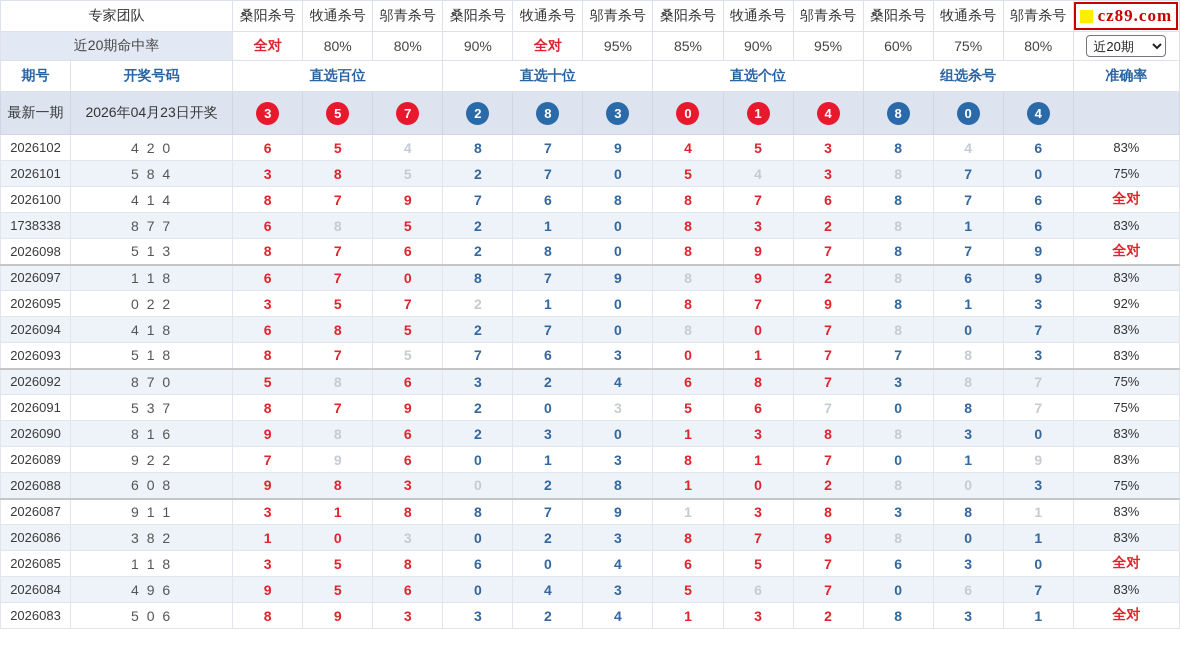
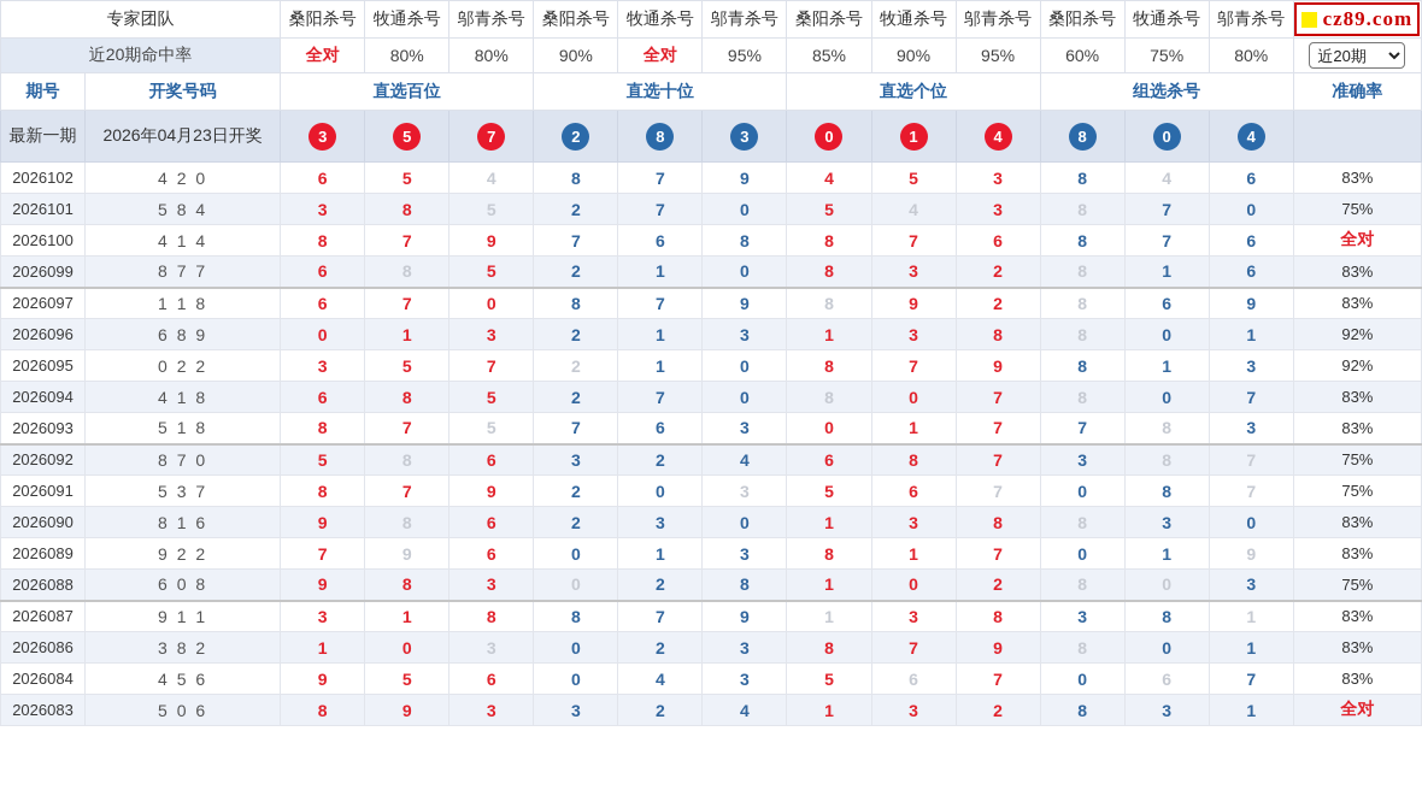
  专家团队	桑阳杀号	牧通杀号	邬青杀号	桑阳杀号	牧通杀号	邬青杀号	桑阳杀号	牧通杀号	邬青杀号	桑阳杀号	牧通杀号	邬青杀号	cz89.com
  近20期命中率	全对	80%	80%	90%	全对	95%	85%	90%	95%	60%	75%	80%	近20期
  期号	开奖号码	直选百位	直选十位	直选个位	组选杀号	准确率
  最新一期	2026年04月23日开奖	3	5	7	2	8	3	0	1	4	8	0	4
  2026102	4 2 0	6	5	4	8	7	9	4	5	3	8	4	6	83%
  2026101	5 8 4	3	8	5	2	7	0	5	4	3	8	7	0	75%
  2026100	4 1 4	8	7	9	7	6	8	8	7	6	8	7	6	全对
- 1738338	8 7 7	6	8	5	2	1	0	8	3	2	8	1	6	83%
+ 2026099	8 7 7	6	8	5	2	1	0	8	3	2	8	1	6	83%
- 2026098	5 1 3	8	7	6	2	8	0	8	9	7	8	7	9	全对
  2026097	1 1 8	6	7	0	8	7	9	8	9	2	8	6	9	83%
+ 2026096	6 8 9	0	1	3	2	1	3	1	3	8	8	0	1	92%
  2026095	0 2 2	3	5	7	2	1	0	8	7	9	8	1	3	92%
  2026094	4 1 8	6	8	5	2	7	0	8	0	7	8	0	7	83%
  2026093	5 1 8	8	7	5	7	6	3	0	1	7	7	8	3	83%
  2026092	8 7 0	5	8	6	3	2	4	6	8	7	3	8	7	75%
  2026091	5 3 7	8	7	9	2	0	3	5	6	7	0	8	7	75%
  2026090	8 1 6	9	8	6	2	3	0	1	3	8	8	3	0	83%
  2026089	9 2 2	7	9	6	0	1	3	8	1	7	0	1	9	83%
  2026088	6 0 8	9	8	3	0	2	8	1	0	2	8	0	3	75%
  2026087	9 1 1	3	1	8	8	7	9	1	3	8	3	8	1	83%
  2026086	3 8 2	1	0	3	0	2	3	8	7	9	8	0	1	83%
- 2026085	1 1 8	3	5	8	6	0	4	6	5	7	6	3	0	全对
- 2026084	4 9 6	9	5	6	0	4	3	5	6	7	0	6	7	83%
+ 2026084	4 5 6	9	5	6	0	4	3	5	6	7	0	6	7	83%
  2026083	5 0 6	8	9	3	3	2	4	1	3	2	8	3	1	全对
